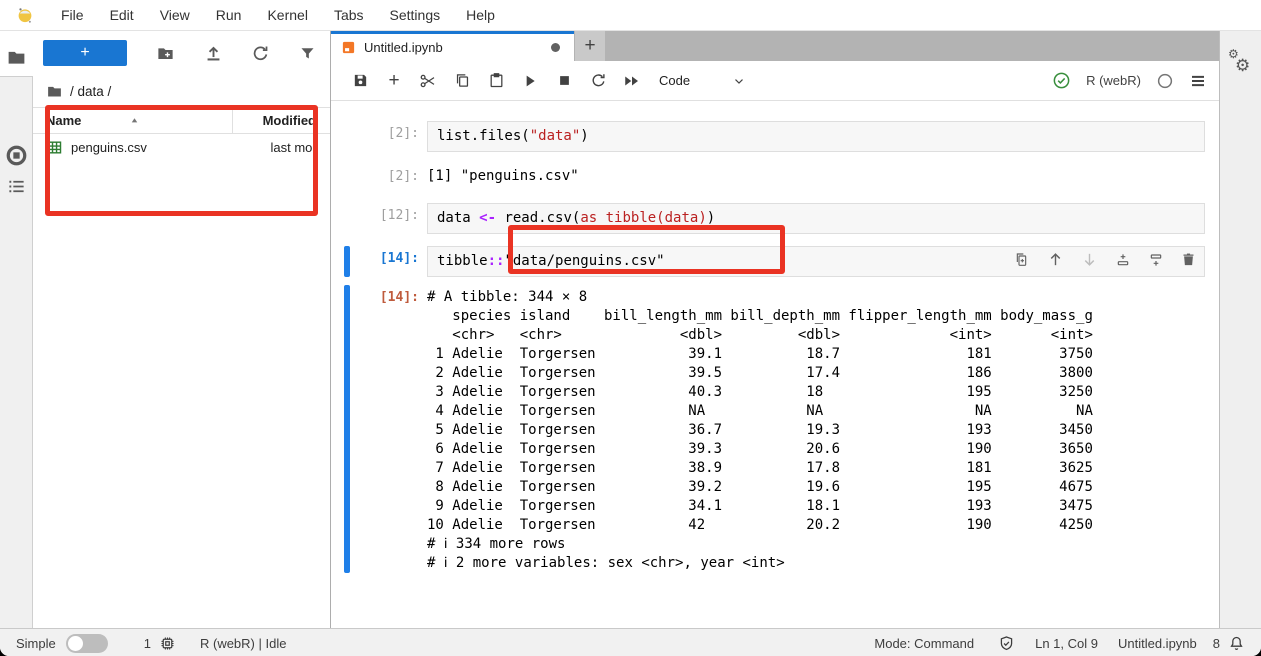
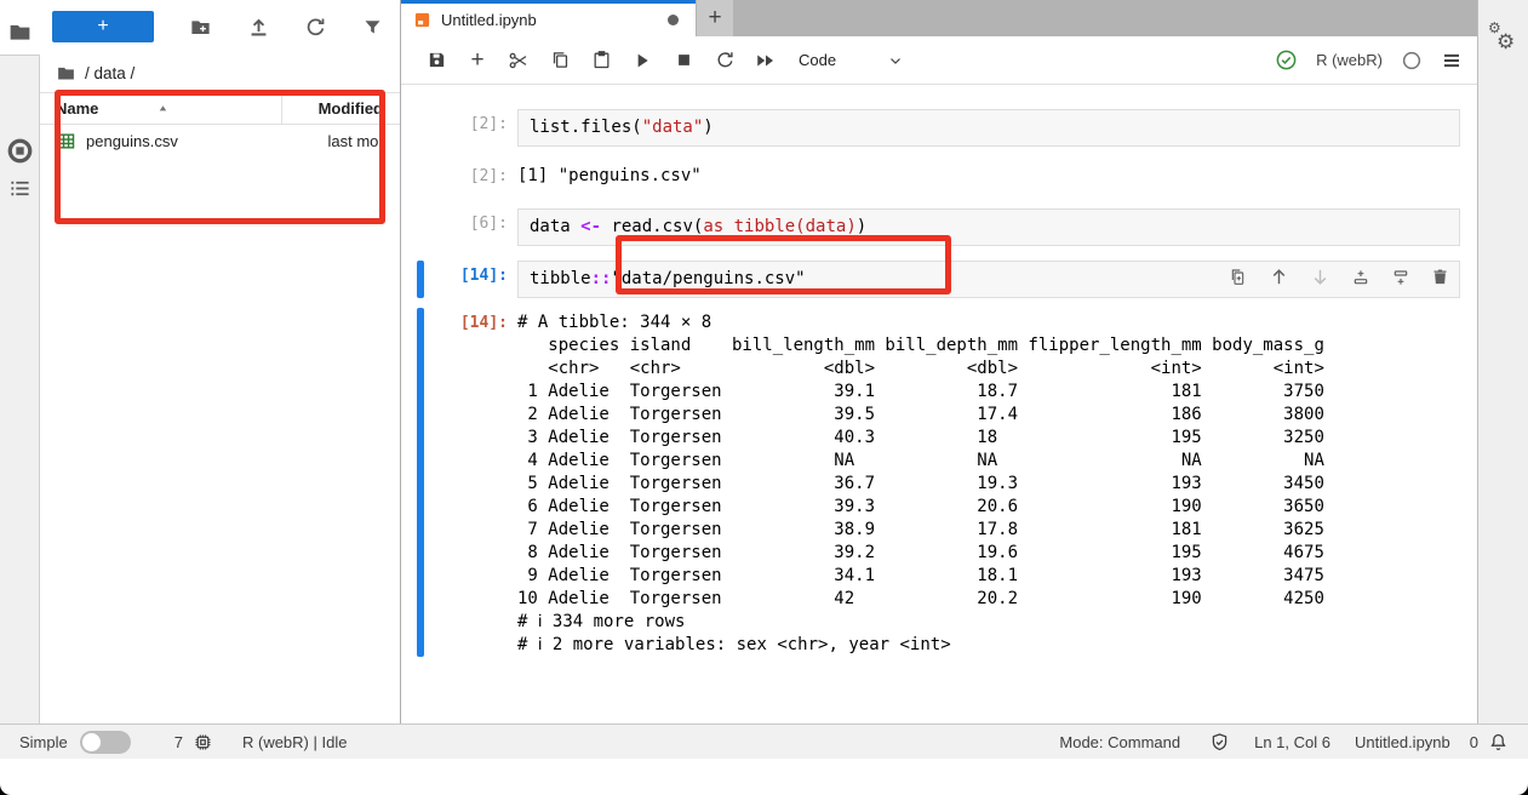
- File
- Edit
- View
- Run
- Kernel
- Tabs
- Settings
- Help
  +
  / data /
  Name
  Modified
  penguins.csv
  last mo.
  Untitled.ipynb
  +
  +
  Code
  R (webR)
  [2]:
  list.files("data")
  [2]:
  [1] "penguins.csv"
- [12]:
+ [6]:
  data <- read.csv(as_tibble(data))
  [14]:
  tibble::"data/penguins.csv"
  [14]:
  # A tibble: 344 × 8
  species island bill_length_mm bill_depth_mm flipper_length_mm body_mass_g
  <chr> <chr> <dbl> <dbl> <int> <int>
  1 Adelie Torgersen 39.1 18.7 181 3750
  2 Adelie Torgersen 39.5 17.4 186 3800
  3 Adelie Torgersen 40.3 18 195 3250
  4 Adelie Torgersen NA NA NA NA
  5 Adelie Torgersen 36.7 19.3 193 3450
  6 Adelie Torgersen 39.3 20.6 190 3650
  7 Adelie Torgersen 38.9 17.8 181 3625
  8 Adelie Torgersen 39.2 19.6 195 4675
  9 Adelie Torgersen 34.1 18.1 193 3475
  10 Adelie Torgersen 42 20.2 190 4250
  # ℹ 334 more rows
  # ℹ 2 more variables: sex <chr>, year <int>
  ⚙
  ⚙
  Simple
- 1
+ 7
  R (webR) | Idle
  Mode: Command
- Ln 1, Col 9
+ Ln 1, Col 6
  Untitled.ipynb
- 8
+ 0
